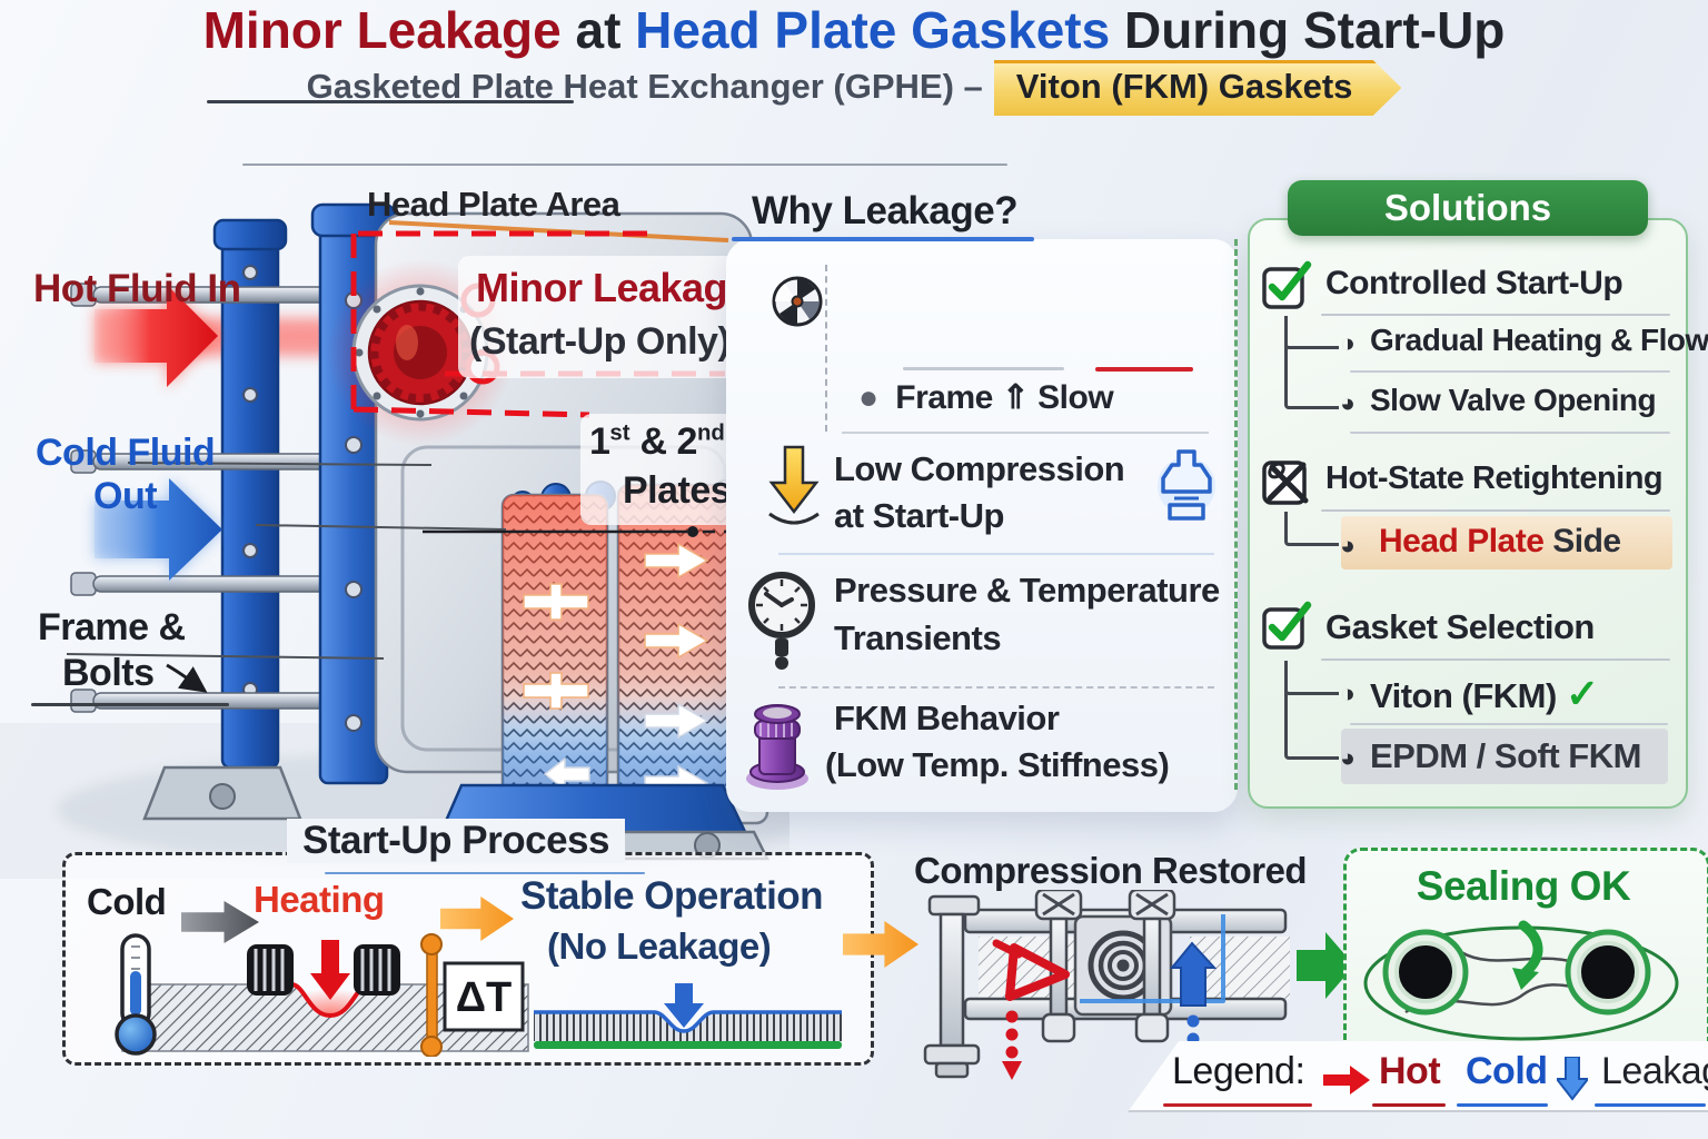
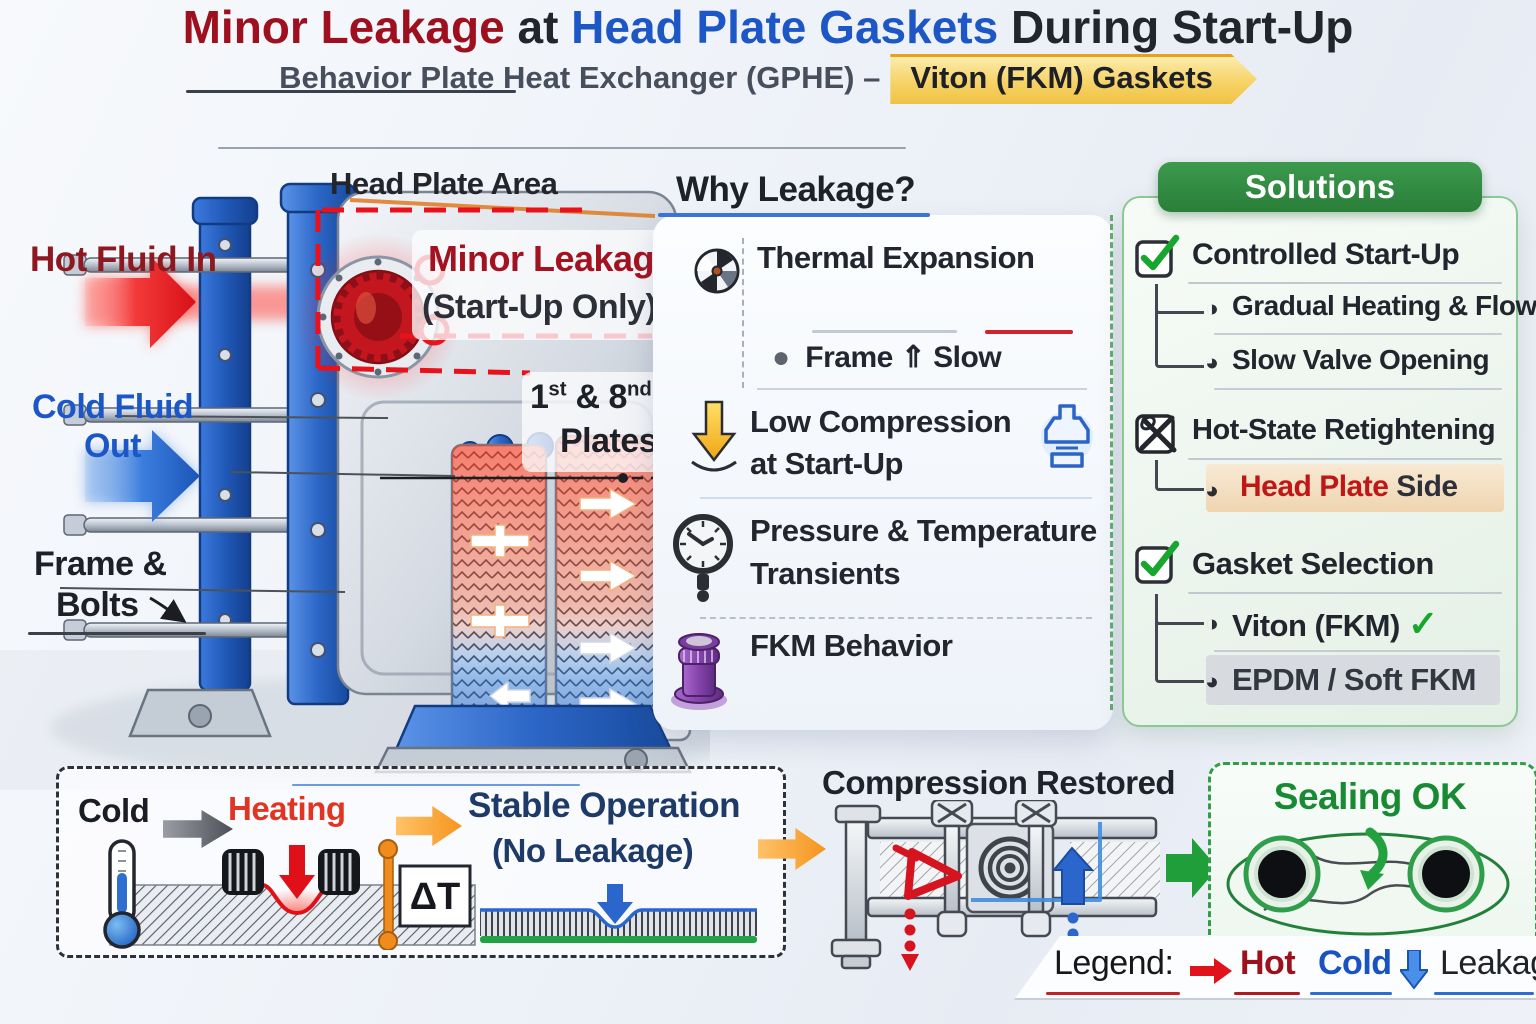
  Minor Leakage at Head Plate Gaskets During Start-Up
- Gasketed Plate Heat Exchanger (GPHE) – Viton (FKM) Gaskets
+ Behavior Plate Heat Exchanger (GPHE) – Viton (FKM) Gaskets
  Head Plate Area
  Hot Fluid In
  Minor Leakag
  (Start-Up Only)
  Cold Fluid
  Out
  Frame &
  Bolts
- 1st & 2nd
+ 1st & 8nd
  Plates
  Why Leakage?
+ Thermal Expansion
  ● Frame ⇑ Slow
  Low Compression
  at Start-Up
  Pressure & Temperature
  Transients
  FKM Behavior
- (Low Temp. Stiffness)
  Solutions
  Controlled Start-Up
  ◑
  Gradual Heating & Flow
  ◕
  Slow Valve Opening
  Hot-State Retightening
  ◕
  Head Plate Side
  Gasket Selection
  ◑
  Viton (FKM) ✓
  ◕
  EPDM / Soft FKM
- Start-Up Process
  Cold
  Heating
  Stable Operation
  (No Leakage)
  ΔT
  Compression Restored
  Sealing OK
  Legend:
  Hot
  Cold
  Leaka
